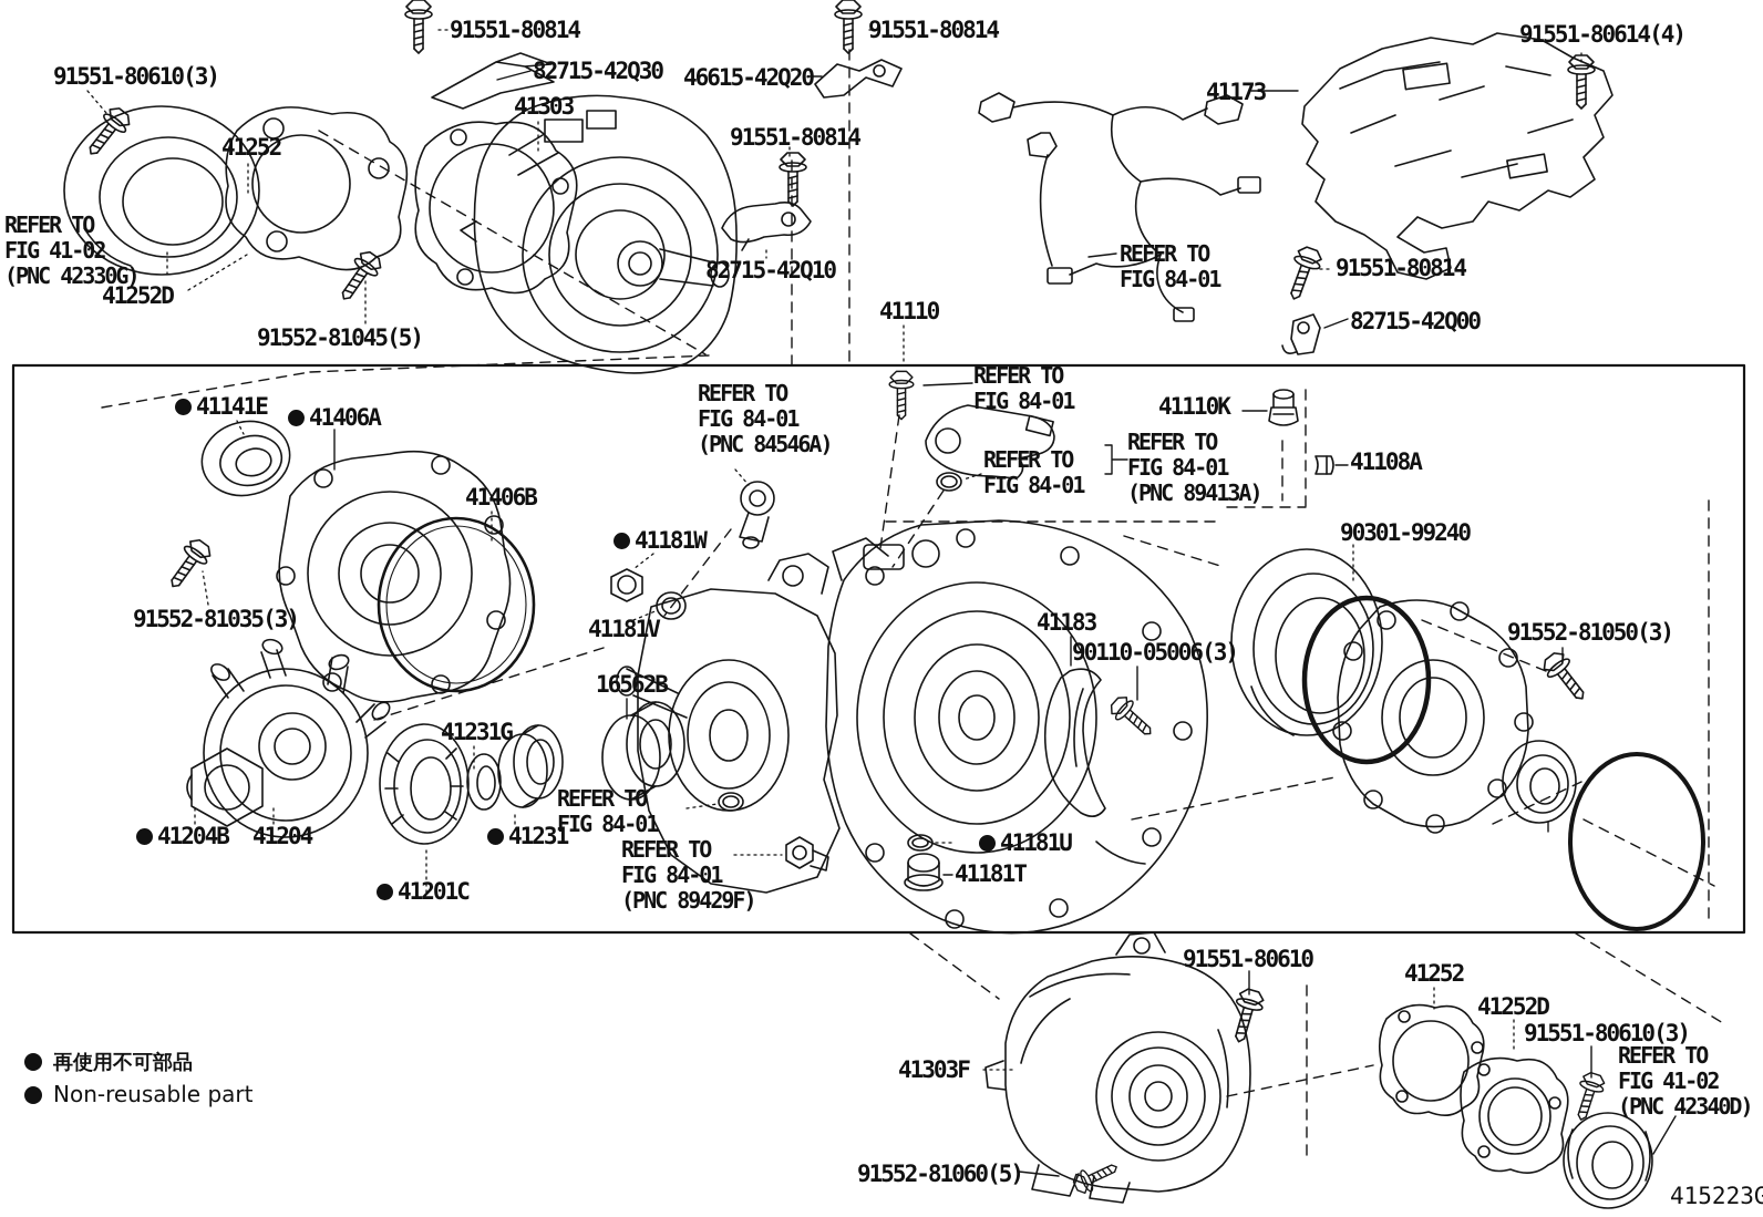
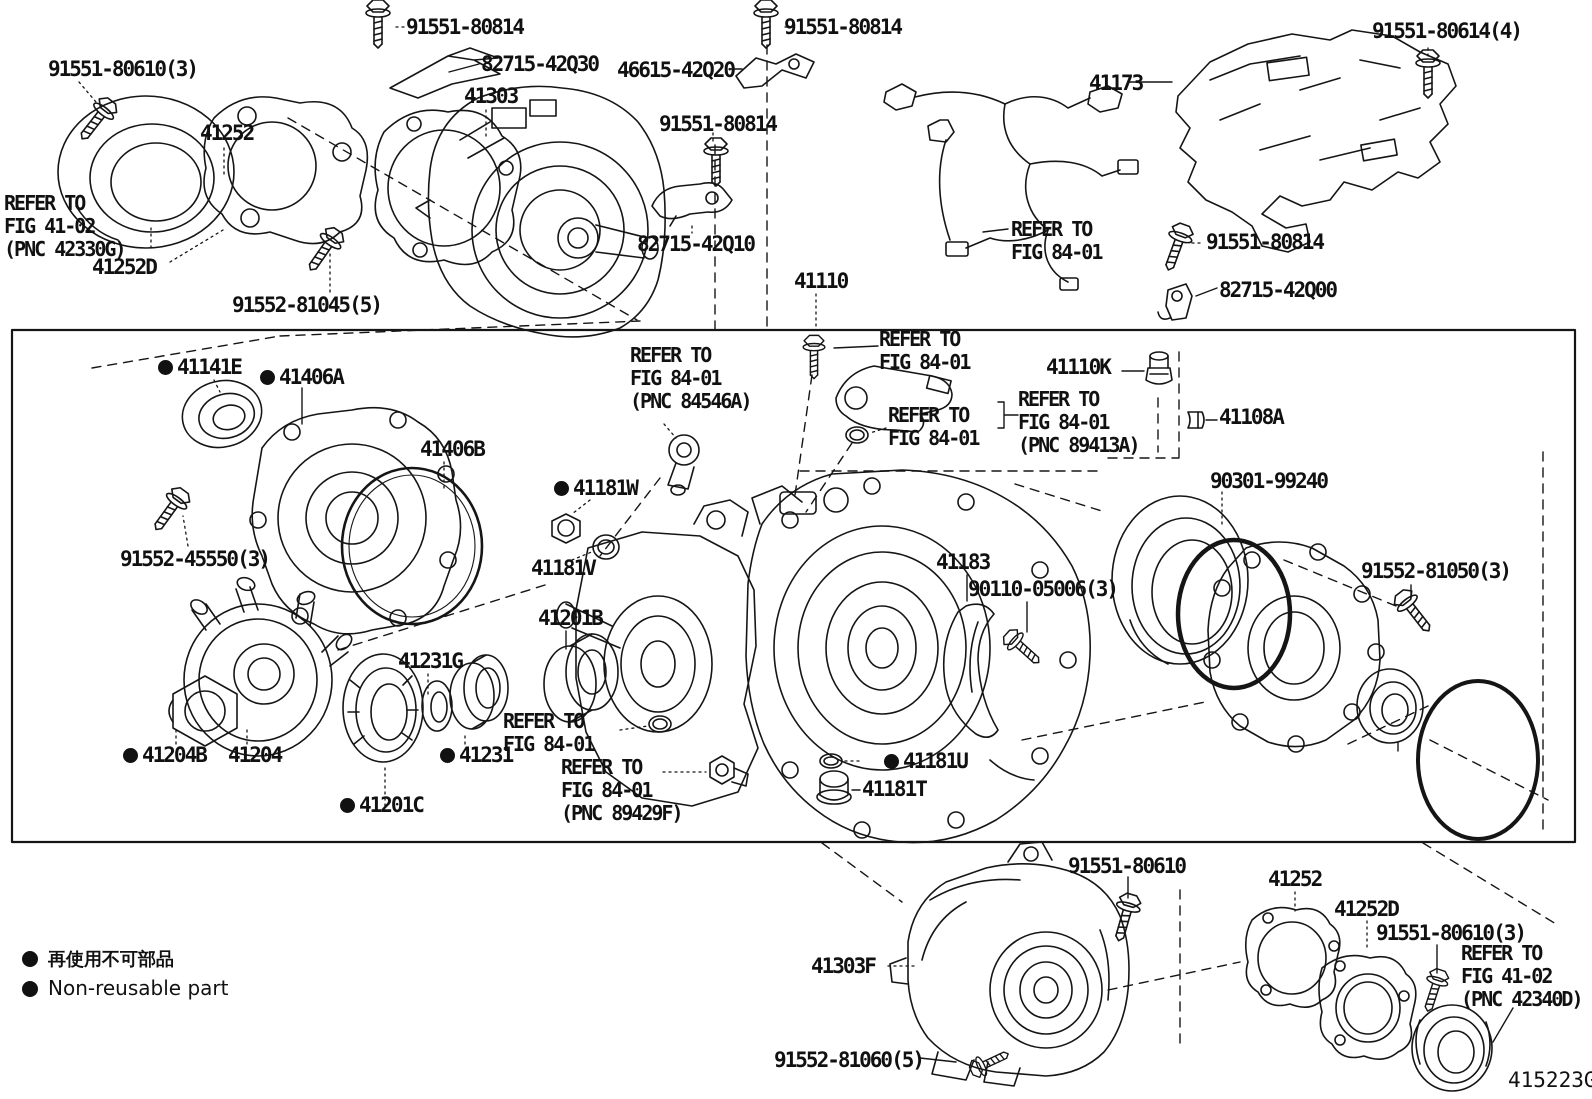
  再使用不可部品
  Non-reusable part
  415223G
  91551-80814
  82715-42Q30
  91551-80610(3)
  41252
  REFER TO
  FIG 41-02
  (PNC 42330G)
  41252D
  91552-81045(5)
  41303
  91551-80814
  46615-42Q20
  91551-80814
  82715-42Q10
  41110
  41173
  91551-80614(4)
  REFER TO
  FIG 84-01
  91551-80814
  82715-42Q00
  41141E
  41406A
  41406B
- 91552-81035(3)
+ 91552-45550(3)
  REFER TO
  FIG 84-01
  (PNC 84546A)
  REFER TO
  FIG 84-01
  REFER TO
  FIG 84-01
  41110K
  REFER TO
  FIG 84-01
  (PNC 89413A)
  41108A
  90301-99240
  91552-81050(3)
  41183
  90110-05006(3)
  41181W
  41181V
- 16562B
+ 41201B
  41231G
  41204B
  41204
  41231
  41201C
  REFER TO
  FIG 84-01
  REFER TO
  FIG 84-01
  (PNC 89429F)
  41181U
  41181T
  91551-80610
  41303F
  91552-81060(5)
  41252
  41252D
  91551-80610(3)
  REFER TO
  FIG 41-02
  (PNC 42340D)
